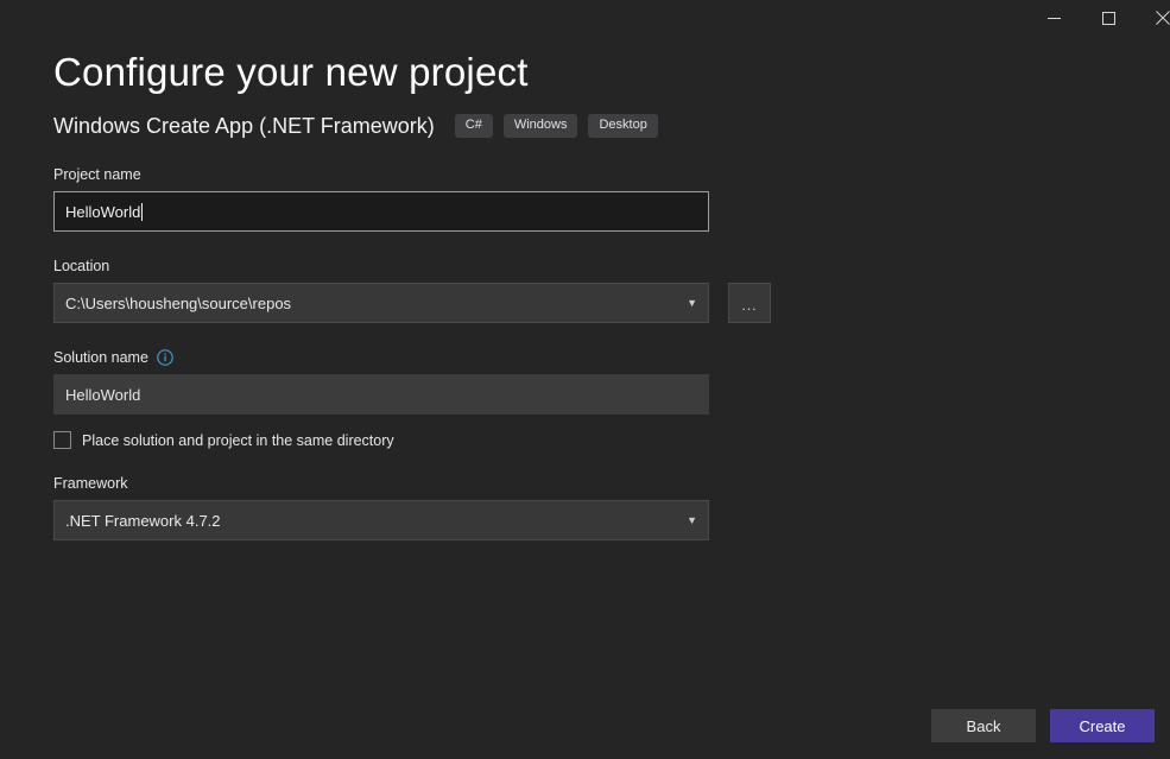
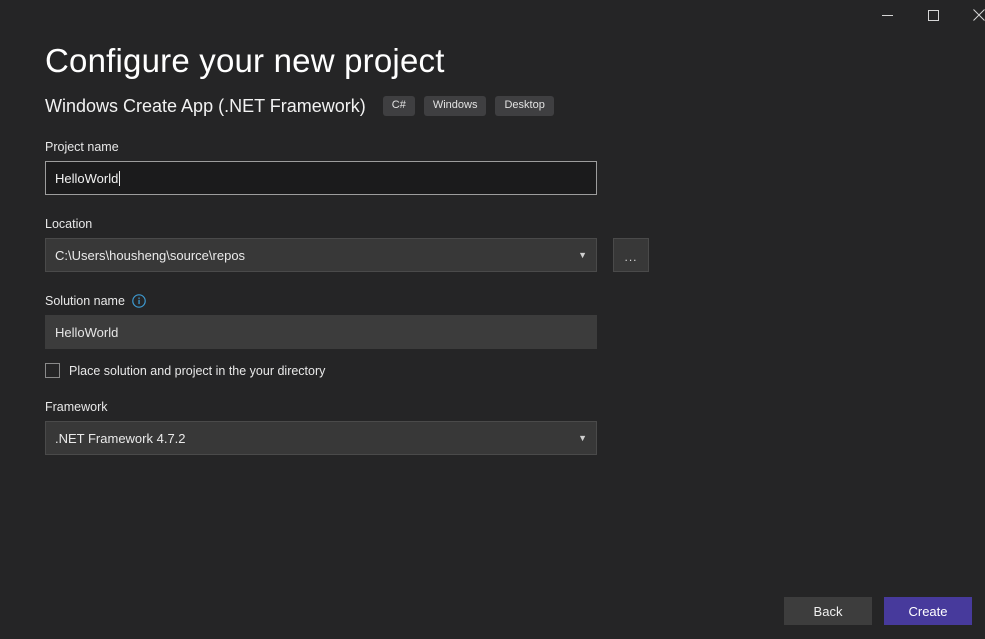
  Configure your new project
  Windows Create App (.NET Framework)
  C#
  Windows
  Desktop
  Project name
  HelloWorld
  Location
  C:\Users\housheng\source\repos
  ▼
  ...
  Solution name
  HelloWorld
- Place solution and project in the same directory
+ Place solution and project in the your directory
  Framework
  .NET Framework 4.7.2
  ▼
  Back
  Create
